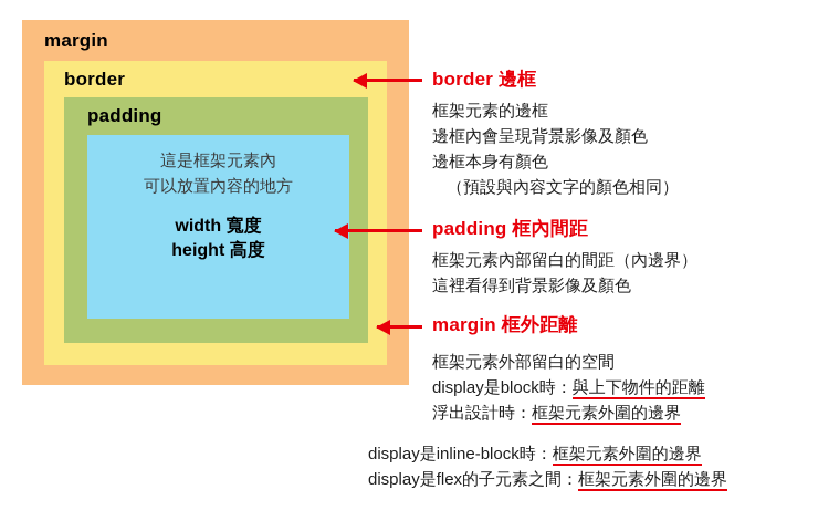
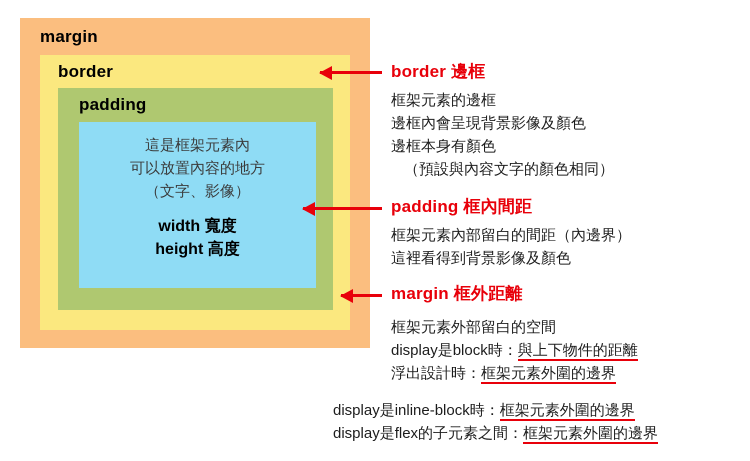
  這是框架元素內
  可以放置內容的地方
+ （文字、影像）
  width 寬度
  height 高度
  margin
  border
  padding
  border 邊框
  框架元素的邊框
  邊框內會呈現背景影像及顏色
  邊框本身有顏色
  （預設與內容文字的顏色相同）
  padding 框內間距
  框架元素內部留白的間距（內邊界）
  這裡看得到背景影像及顏色
  margin 框外距離
  框架元素外部留白的空間
  display是block時：與上下物件的距離
  浮出設計時：框架元素外圍的邊界
  display是inline-block時：框架元素外圍的邊界
  display是flex的子元素之間：框架元素外圍的邊界
